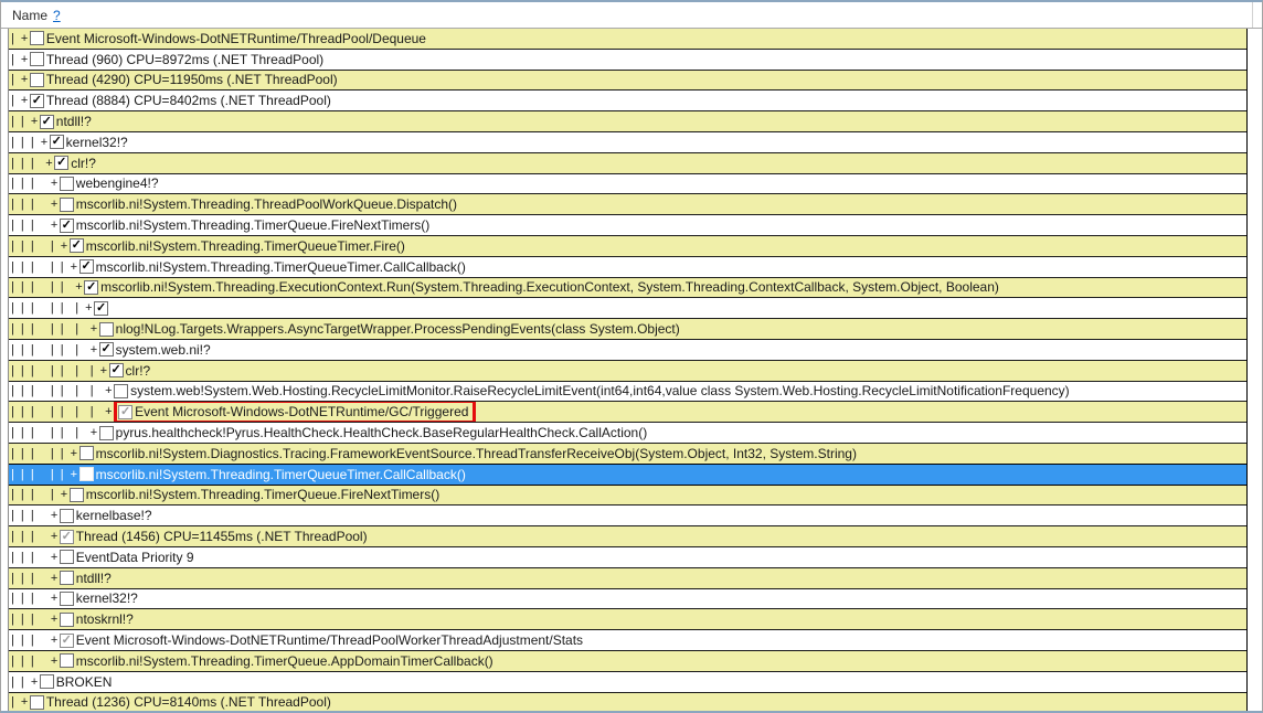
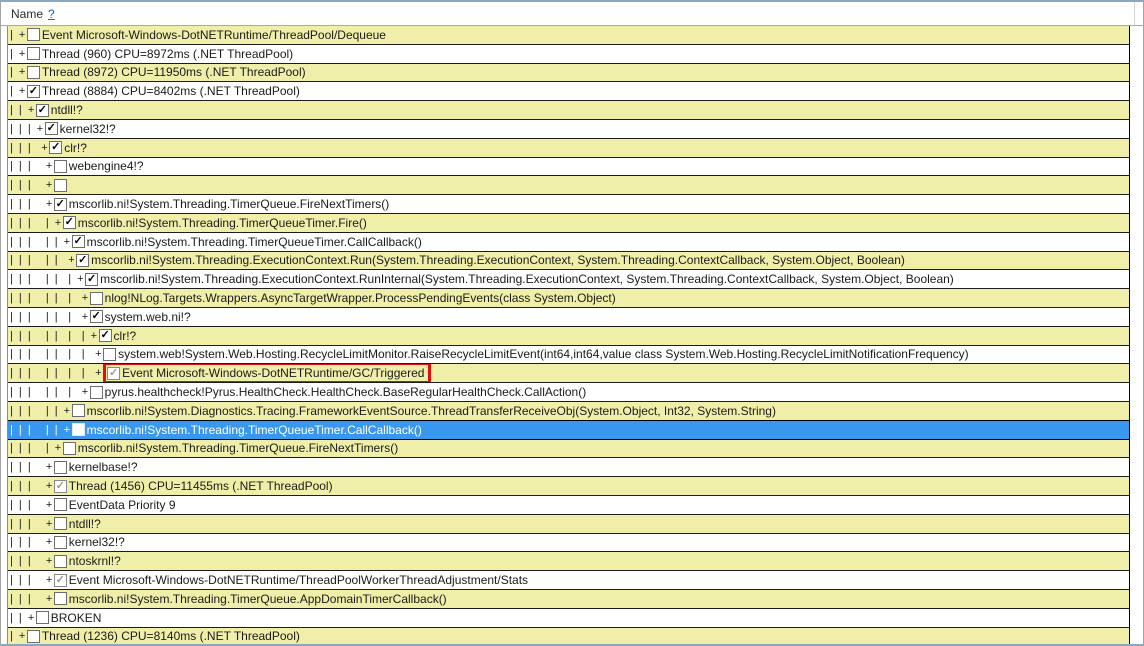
  Name
  ?
  | +
  Event Microsoft-Windows-DotNETRuntime/ThreadPool/Dequeue
  | +
  Thread (960) CPU=8972ms (.NET ThreadPool)
  | +
- Thread (4290) CPU=11950ms (.NET ThreadPool)
+ Thread (8972) CPU=11950ms (.NET ThreadPool)
  | +
  ✓
  Thread (8884) CPU=8402ms (.NET ThreadPool)
  | | +
  ✓
  ntdll!?
  | | | +
  ✓
  kernel32!?
  | | | +
  ✓
  clr!?
  | | | +
  webengine4!?
  | | | +
- mscorlib.ni!System.Threading.ThreadPoolWorkQueue.Dispatch()
  | | | +
  ✓
  mscorlib.ni!System.Threading.TimerQueue.FireNextTimers()
  | | | | +
  ✓
  mscorlib.ni!System.Threading.TimerQueueTimer.Fire()
  | | | | | +
  ✓
  mscorlib.ni!System.Threading.TimerQueueTimer.CallCallback()
  | | | | | +
  ✓
  mscorlib.ni!System.Threading.ExecutionContext.Run(System.Threading.ExecutionContext, System.Threading.ContextCallback, System.Object, Boolean)
  | | | | | | +
  ✓
+ mscorlib.ni!System.Threading.ExecutionContext.RunInternal(System.Threading.ExecutionContext, System.Threading.ContextCallback, System.Object, Boolean)
  | | | | | | +
  nlog!NLog.Targets.Wrappers.AsyncTargetWrapper.ProcessPendingEvents(class System.Object)
  | | | | | | +
  ✓
  system.web.ni!?
  | | | | | | | +
  ✓
  clr!?
  | | | | | | | +
  system.web!System.Web.Hosting.RecycleLimitMonitor.RaiseRecycleLimitEvent(int64,int64,value class System.Web.Hosting.RecycleLimitNotificationFrequency)
  | | | | | | | +
  ✓
  Event Microsoft-Windows-DotNETRuntime/GC/Triggered
  | | | | | | +
  pyrus.healthcheck!Pyrus.HealthCheck.HealthCheck.BaseRegularHealthCheck.CallAction()
  | | | | | +
  mscorlib.ni!System.Diagnostics.Tracing.FrameworkEventSource.ThreadTransferReceiveObj(System.Object, Int32, System.String)
  | | | | | +
  mscorlib.ni!System.Threading.TimerQueueTimer.CallCallback()
  | | | | +
  mscorlib.ni!System.Threading.TimerQueue.FireNextTimers()
  | | | +
  kernelbase!?
  | | | +
  ✓
  Thread (1456) CPU=11455ms (.NET ThreadPool)
  | | | +
  EventData Priority 9
  | | | +
  ntdll!?
  | | | +
  kernel32!?
  | | | +
  ntoskrnl!?
  | | | +
  ✓
  Event Microsoft-Windows-DotNETRuntime/ThreadPoolWorkerThreadAdjustment/Stats
  | | | +
  mscorlib.ni!System.Threading.TimerQueue.AppDomainTimerCallback()
  | | +
  BROKEN
  | +
  Thread (1236) CPU=8140ms (.NET ThreadPool)
